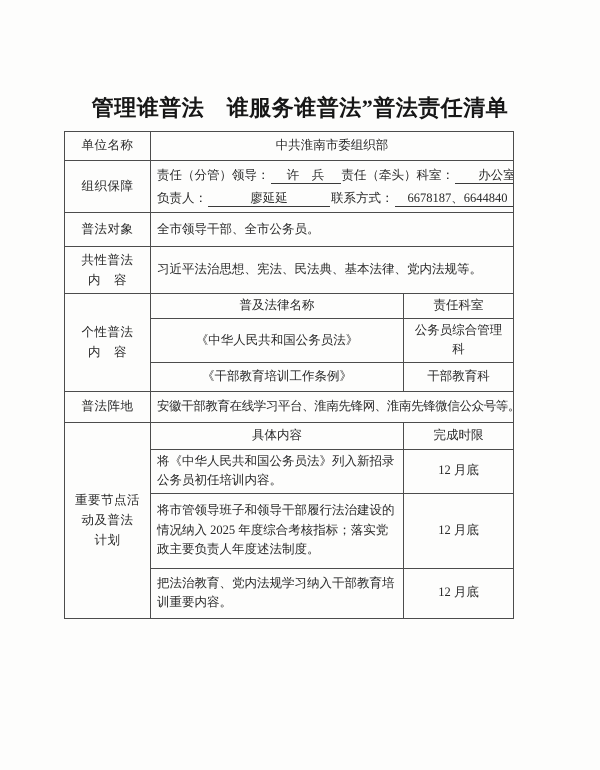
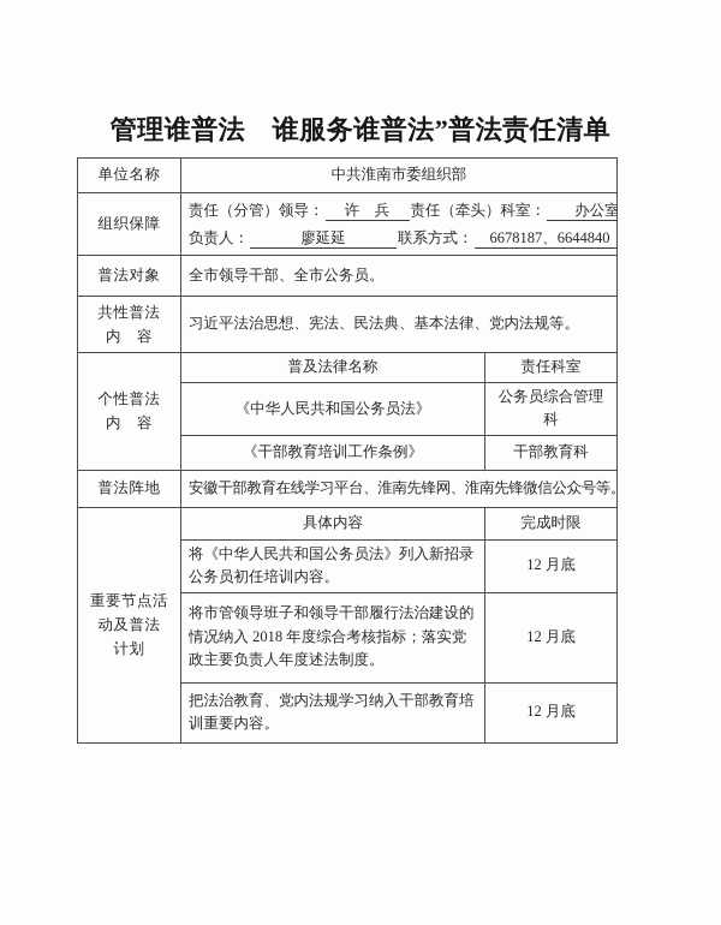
  管理谁普法 谁服务谁普法”普法责任清单
  单位名称	中共淮南市委组织部
  组织保障	责任（分管）领导： 许 兵 责任（牵头）科室： 办公室 负责人： 廖延延 联系方式： 6678187、6644840
  普法对象	全市领导干部、全市公务员。
  共性普法 内 容	习近平法治思想、宪法、民法典、基本法律、党内法规等。
  个性普法 内 容	普及法律名称	责任科室
  《中华人民共和国公务员法》	公务员综合管理科
  《干部教育培训工作条例》	干部教育科
  普法阵地	安徽干部教育在线学习平台、淮南先锋网、淮南先锋微信公众号等
  重要节点活 动及普法 计划	具体内容	完成时限
  将《中华人民共和国公务员法》列入新招录公务员初任培训内容。	12 月底
- 将市管领导班子和领导干部履行法治建设的情况纳入 2025 年度综合考核指标；落实党政主要负责人年度述法制度。	12 月底
+ 将市管领导班子和领导干部履行法治建设的情况纳入 2018 年度综合考核指标；落实党政主要负责人年度述法制度。	12 月底
  把法治教育、党内法规学习纳入干部教育培训重要内容。	12 月底
